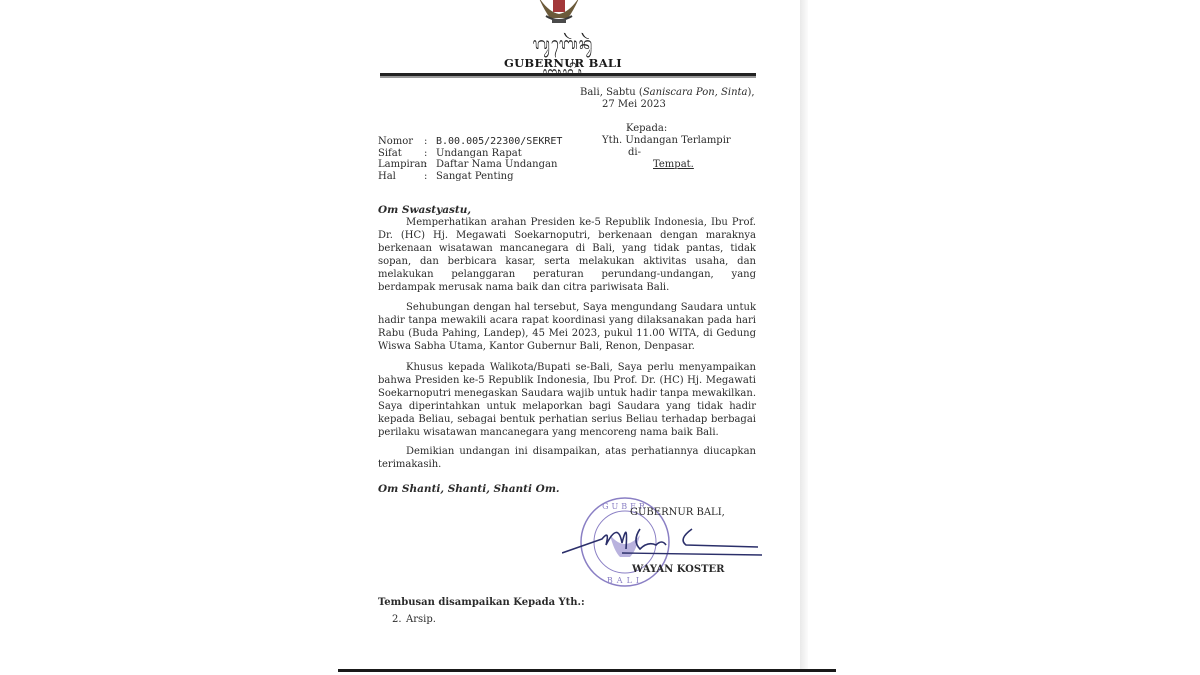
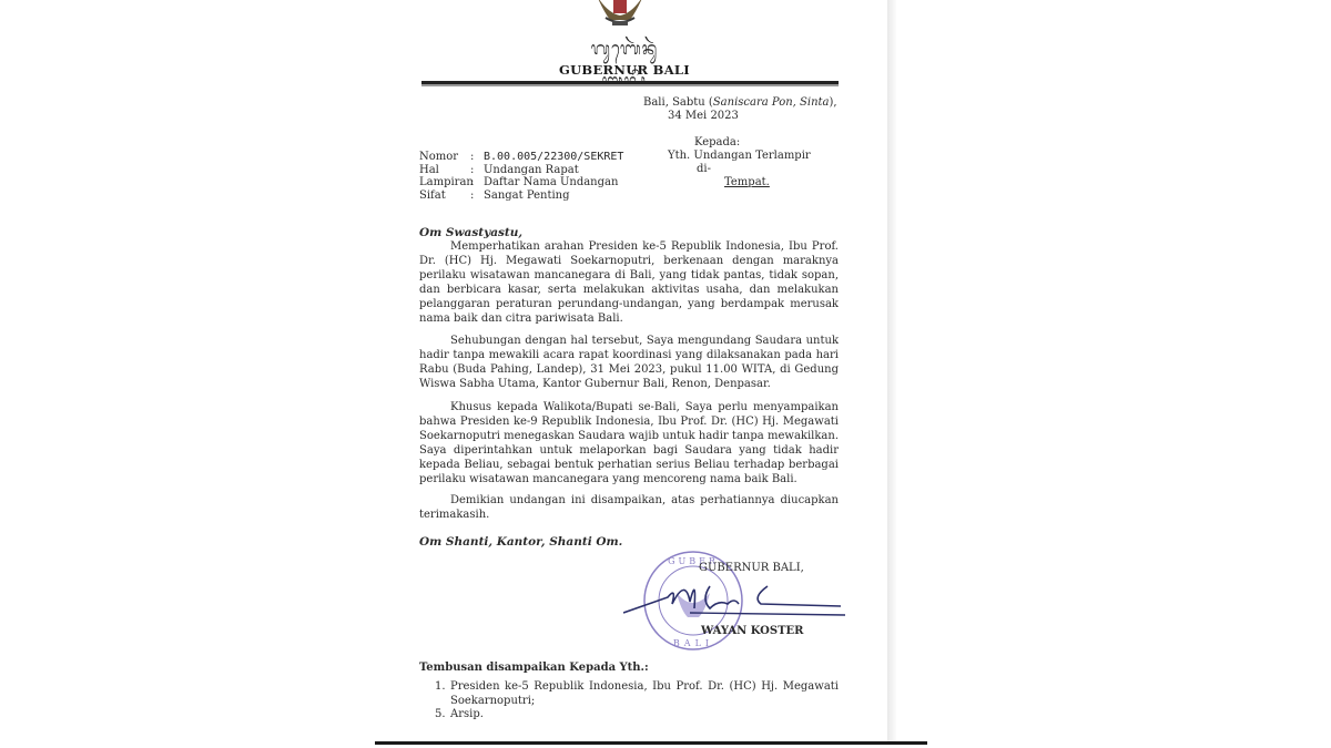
  ᬕᬸᬩᬾᬃᬦᬸᬃ
  GUBERNUR BALI
  Bali, Sabtu (Saniscara Pon, Sinta),
- 27 Mei 2023
+ 34 Mei 2023
  Kepada:
  Yth. Undangan Terlampir
  di-
  Tempat.
  Nomor
  :
  B.00.005/22300/SEKRET
- Sifat
+ Hal
  :
  Undangan Rapat
  Lampiran
  :
  Daftar Nama Undangan
- Hal
+ Sifat
  :
  Sangat Penting
  Om Swastyastu,
- Memperhatikan arahan Presiden ke-5 Republik Indonesia, Ibu Prof. Dr. (HC) Hj. Megawati Soekarnoputri, berkenaan dengan maraknya berkenaan wisatawan mancanegara di Bali, yang tidak pantas, tidak sopan, dan berbicara kasar, serta melakukan aktivitas usaha, dan melakukan pelanggaran peraturan perundang-undangan, yang berdampak merusak nama baik dan citra pariwisata Bali.
+ Memperhatikan arahan Presiden ke-5 Republik Indonesia, Ibu Prof. Dr. (HC) Hj. Megawati Soekarnoputri, berkenaan dengan maraknya perilaku wisatawan mancanegara di Bali, yang tidak pantas, tidak sopan, dan berbicara kasar, serta melakukan aktivitas usaha, dan melakukan pelanggaran peraturan perundang-undangan, yang berdampak merusak nama baik dan citra pariwisata Bali.
- Sehubungan dengan hal tersebut, Saya mengundang Saudara untuk hadir tanpa mewakili acara rapat koordinasi yang dilaksanakan pada hari Rabu (Buda Pahing, Landep), 45 Mei 2023, pukul 11.00 WITA, di Gedung Wiswa Sabha Utama, Kantor Gubernur Bali, Renon, Denpasar.
+ Sehubungan dengan hal tersebut, Saya mengundang Saudara untuk hadir tanpa mewakili acara rapat koordinasi yang dilaksanakan pada hari Rabu (Buda Pahing, Landep), 31 Mei 2023, pukul 11.00 WITA, di Gedung Wiswa Sabha Utama, Kantor Gubernur Bali, Renon, Denpasar.
- Khusus kepada Walikota/Bupati se-Bali, Saya perlu menyampaikan bahwa Presiden ke-5 Republik Indonesia, Ibu Prof. Dr. (HC) Hj. Megawati Soekarnoputri menegaskan Saudara wajib untuk hadir tanpa mewakilkan. Saya diperintahkan untuk melaporkan bagi Saudara yang tidak hadir kepada Beliau, sebagai bentuk perhatian serius Beliau terhadap berbagai perilaku wisatawan mancanegara yang mencoreng nama baik Bali.
+ Khusus kepada Walikota/Bupati se-Bali, Saya perlu menyampaikan bahwa Presiden ke-9 Republik Indonesia, Ibu Prof. Dr. (HC) Hj. Megawati Soekarnoputri menegaskan Saudara wajib untuk hadir tanpa mewakilkan. Saya diperintahkan untuk melaporkan bagi Saudara yang tidak hadir kepada Beliau, sebagai bentuk perhatian serius Beliau terhadap berbagai perilaku wisatawan mancanegara yang mencoreng nama baik Bali.
  Demikian undangan ini disampaikan, atas perhatiannya diucapkan terimakasih.
- Om Shanti, Shanti, Shanti Om.
+ Om Shanti, Kantor, Shanti Om.
  GUBER
  BALI
  GUBERNUR BALI,
  WAYAN KOSTER
  Tembusan disampaikan Kepada Yth.:
+ 1.
+ Presiden ke-5 Republik Indonesia, Ibu Prof. Dr. (HC) Hj. Megawati Soekarnoputri;
- 2.
+ 5.
  Arsip.
